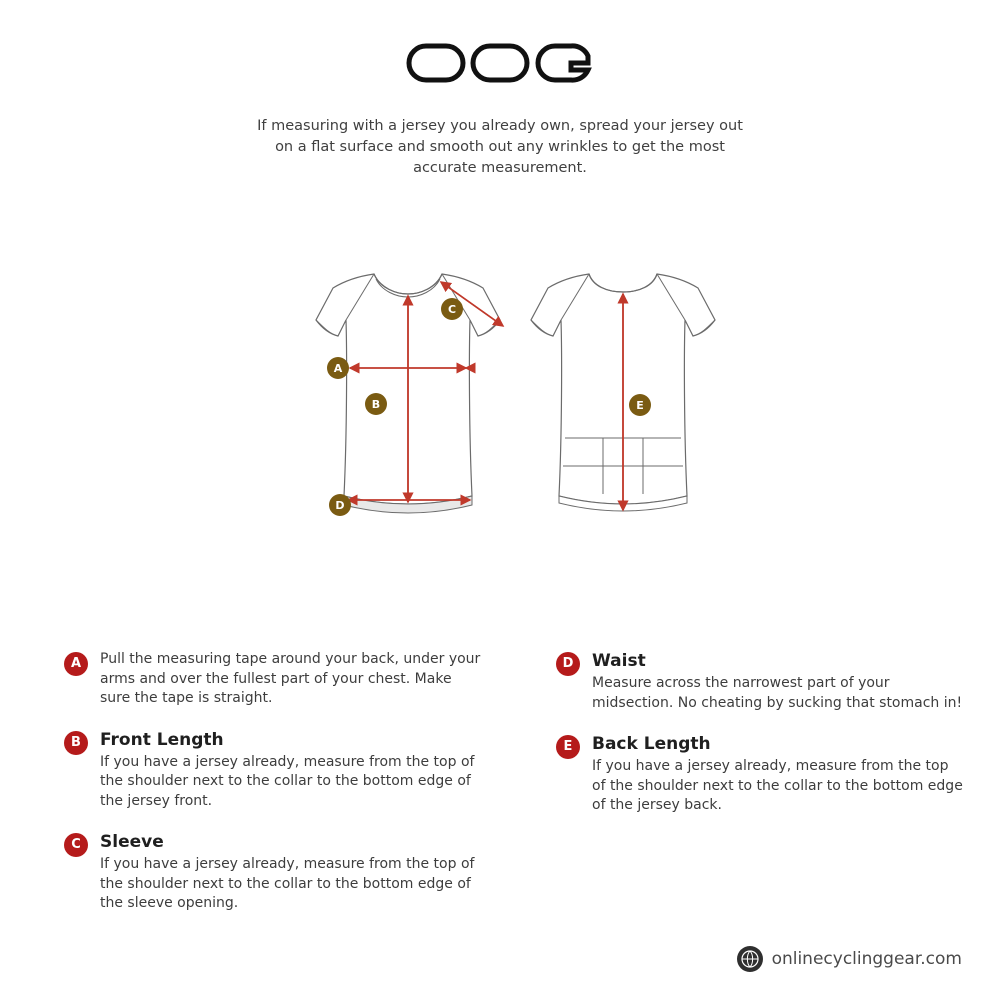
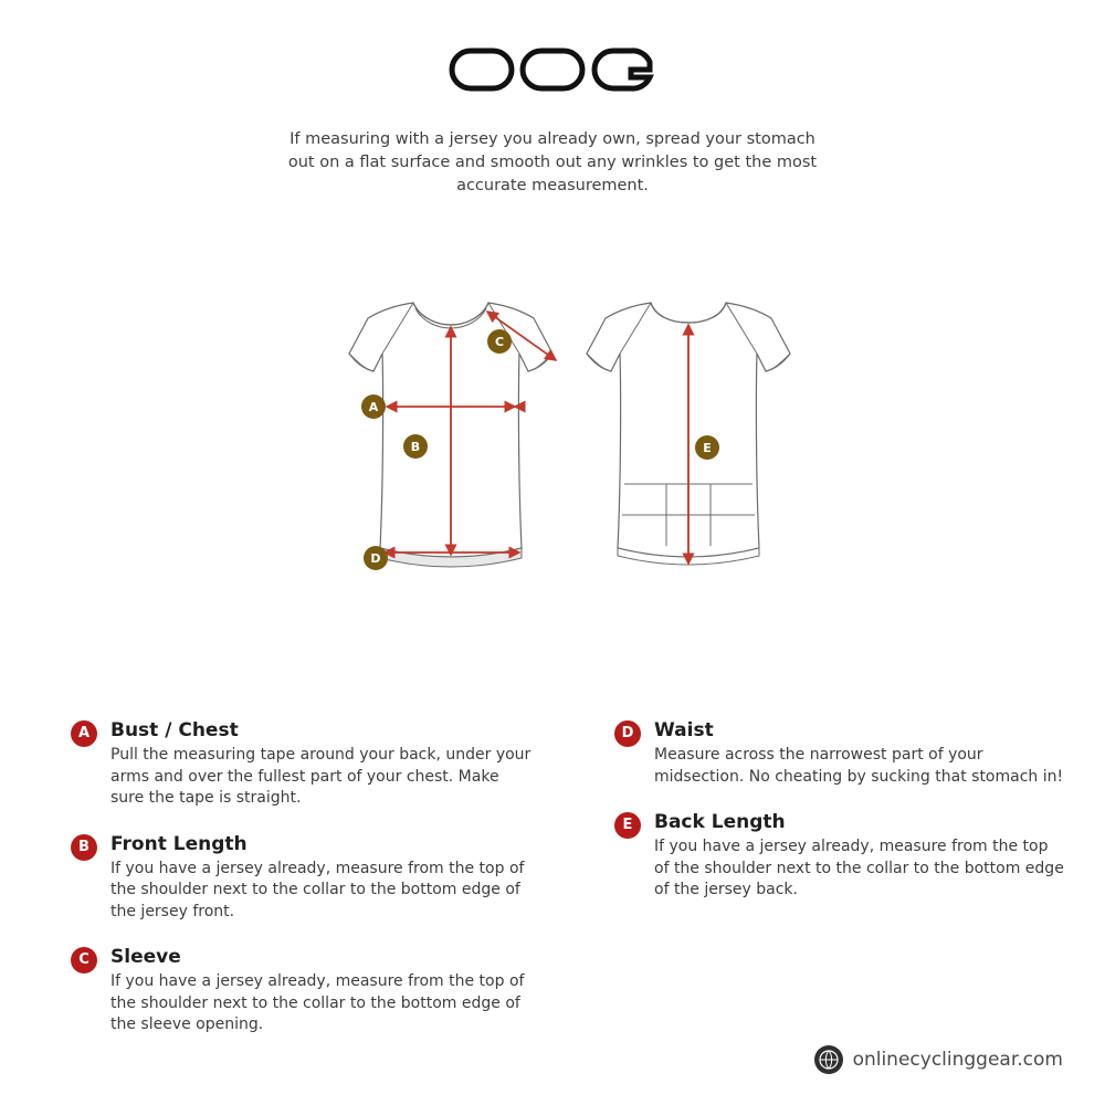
- If measuring with a jersey you already own, spread your jersey out on a flat surface and smooth out any wrinkles to get the most accurate measurement.
+ If measuring with a jersey you already own, spread your stomach out on a flat surface and smooth out any wrinkles to get the most accurate measurement.
  A
  B
  C
  D
  E
  A
+ Bust / Chest
  Pull the measuring tape around your back, under your arms and over the fullest part of your chest. Make sure the tape is straight.
  B
  Front Length
  If you have a jersey already, measure from the top of the shoulder next to the collar to the bottom edge of the jersey front.
  C
  Sleeve
  If you have a jersey already, measure from the top of the shoulder next to the collar to the bottom edge of the sleeve opening.
  D
  Waist
  Measure across the narrowest part of your midsection. No cheating by sucking that stomach in!
  E
  Back Length
  If you have a jersey already, measure from the top of the shoulder next to the collar to the bottom edge of the jersey back.
  onlinecyclinggear.com
